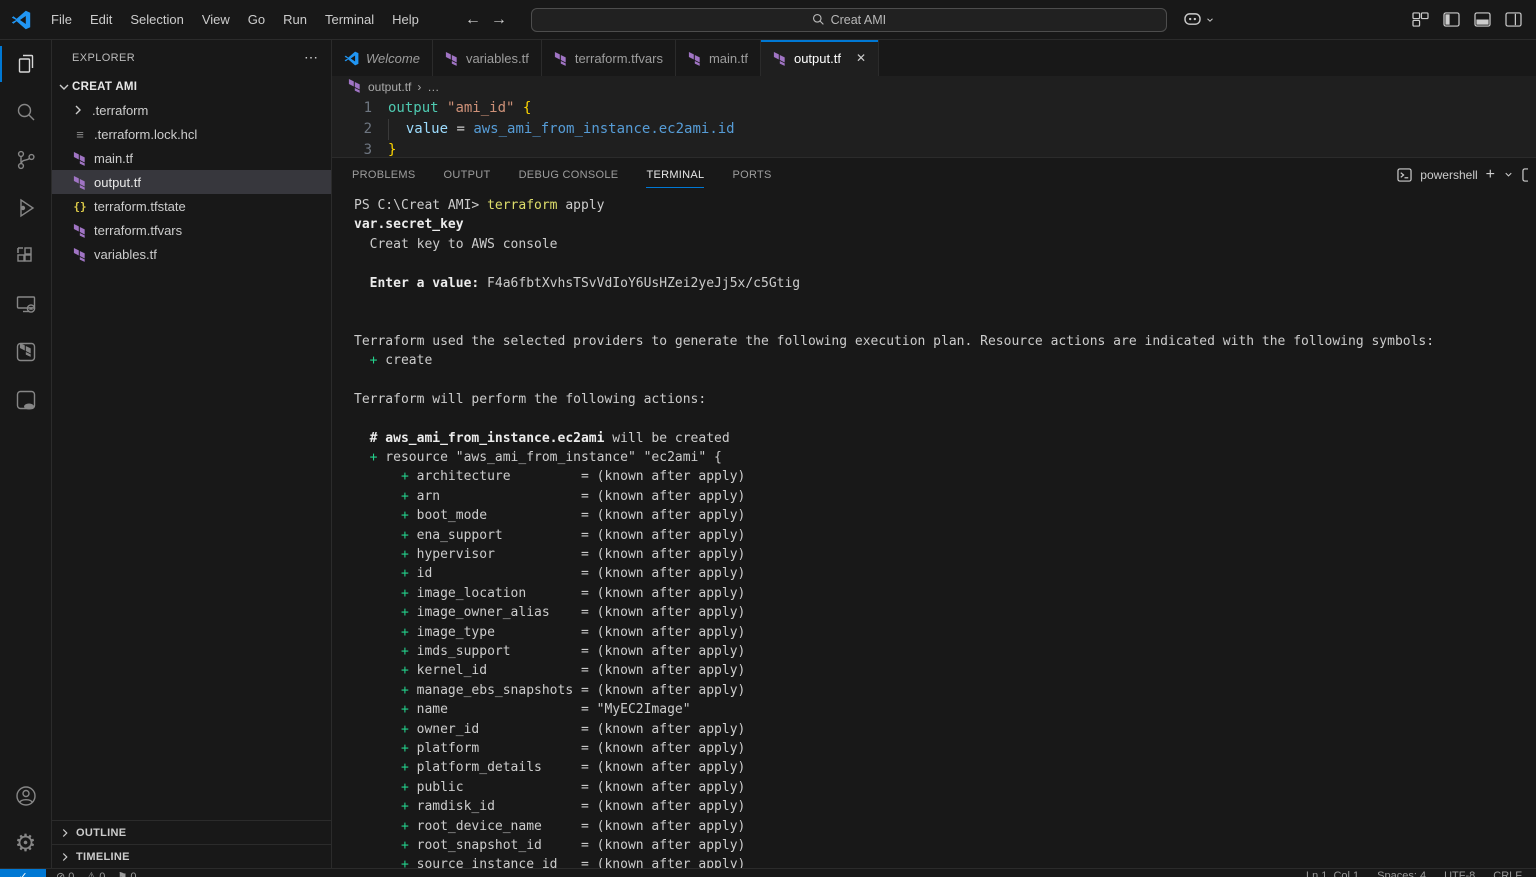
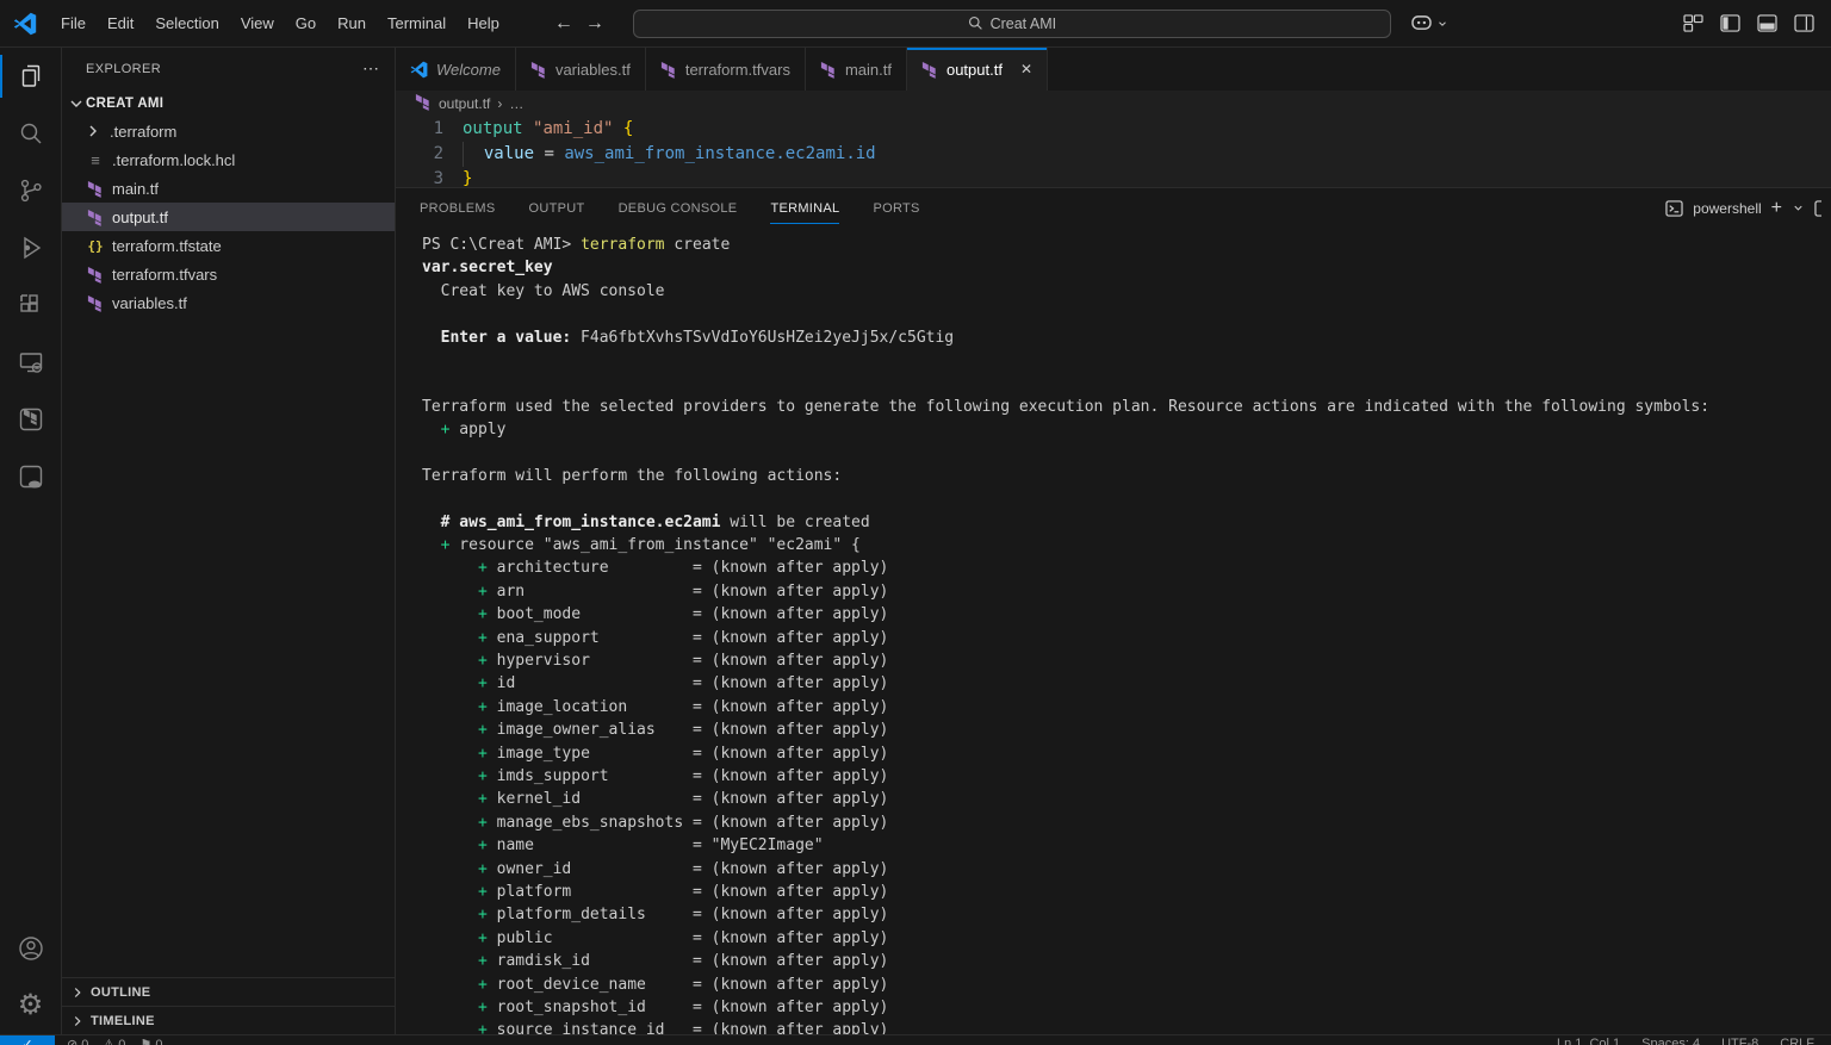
  File
  Edit
  Selection
  View
  Go
  Run
  Terminal
  Help
  ←
  →
  Creat AMI
  ⚙
  EXPLORER
  ⋯
  CREAT AMI
  .terraform
  ≡
  .terraform.lock.hcl
  main.tf
  output.tf
  {}
  terraform.tfstate
  terraform.tfvars
  variables.tf
  OUTLINE
  TIMELINE
  Welcome
  variables.tf
  terraform.tfvars
  main.tf
  output.tf
  ✕
  output.tf
  ›
  …
  1
  2
  3
  output "ami_id" {
  value = aws_ami_from_instance.ec2ami.id
  }
  PROBLEMS
  OUTPUT
  DEBUG CONSOLE
  TERMINAL
  PORTS
  powershell
  +
- PS C:\Creat AMI> terraform apply
+ PS C:\Creat AMI> terraform create
  var.secret_key
  Creat key to AWS console
  Enter a value: F4a6fbtXvhsTSvVdIoY6UsHZei2yeJj5x/c5Gtig
  Terraform used the selected providers to generate the following execution plan. Resource actions are indicated with the following symbols:
- + create
+ + apply
  Terraform will perform the following actions:
  # aws_ami_from_instance.ec2ami will be created
  + resource "aws_ami_from_instance" "ec2ami" {
  + architecture = (known after apply)
  + arn = (known after apply)
  + boot_mode = (known after apply)
  + ena_support = (known after apply)
  + hypervisor = (known after apply)
  + id = (known after apply)
  + image_location = (known after apply)
  + image_owner_alias = (known after apply)
  + image_type = (known after apply)
  + imds_support = (known after apply)
  + kernel_id = (known after apply)
  + manage_ebs_snapshots = (known after apply)
  + name = "MyEC2Image"
  + owner_id = (known after apply)
  + platform = (known after apply)
  + platform_details = (known after apply)
  + public = (known after apply)
  + ramdisk_id = (known after apply)
  + root_device_name = (known after apply)
  + root_snapshot_id = (known after apply)
  + source_instance_id = (known after apply)
  Ln 1, Col 1
  Spaces: 4
  UTF-8
  CRLF
